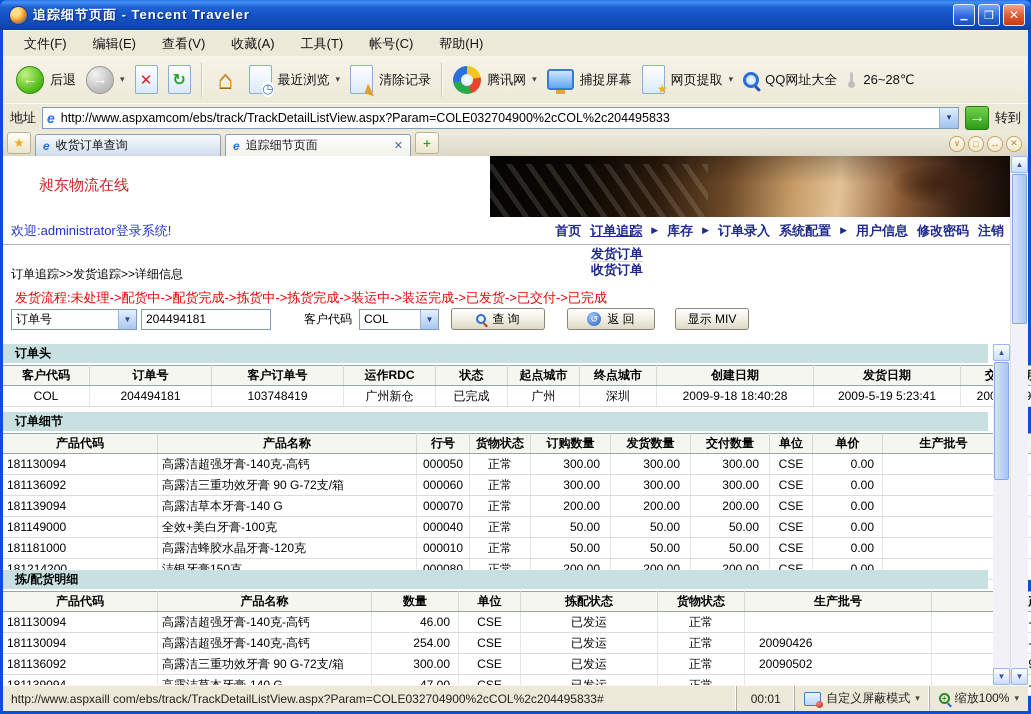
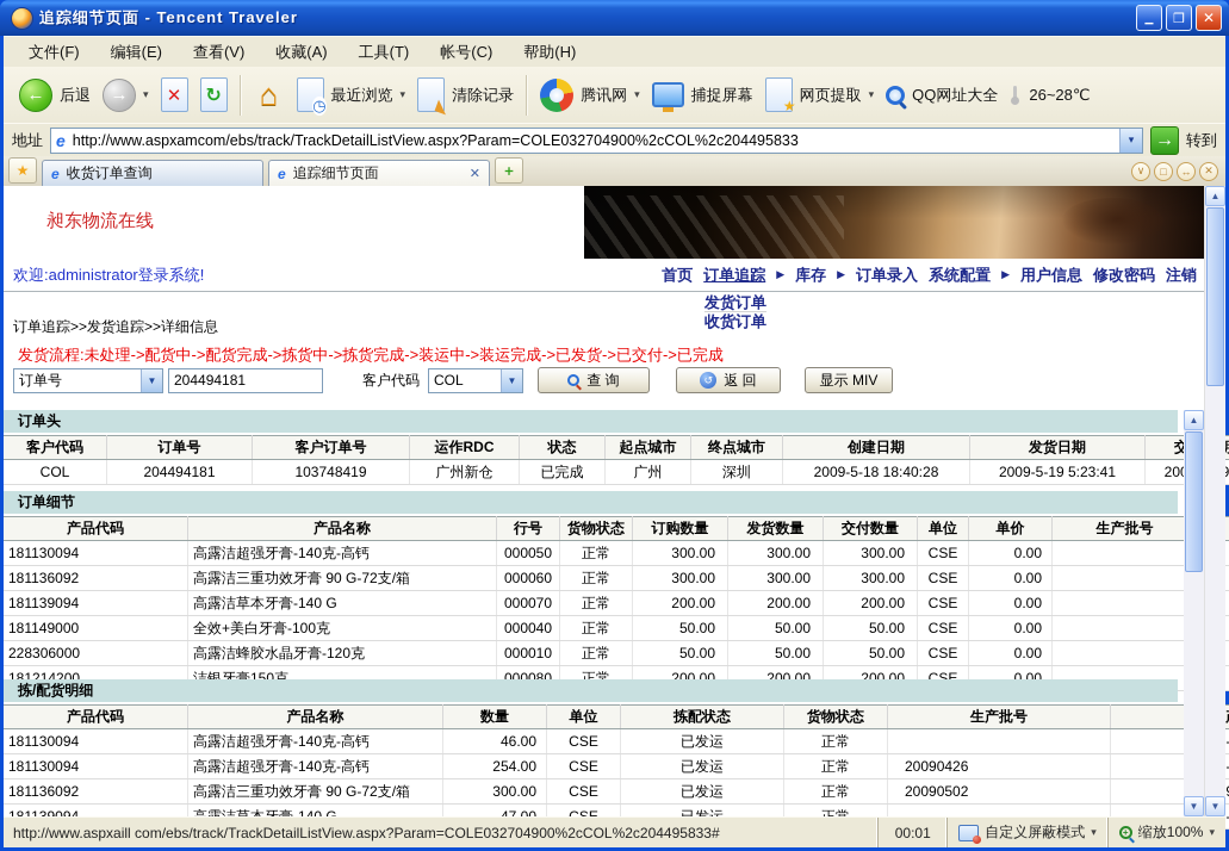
  追踪细节页面 - Tencent Traveler
  文件(F)
  编辑(E)
  查看(V)
  收藏(A)
  工具(T)
  帐号(C)
  帮助(H)
  后退
  最近浏览
  清除记录
  腾讯网
  捕捉屏幕
  网页提取
  QQ网址大全
  26~28℃
  地址
  http://www.aspxamcom/ebs/track/TrackDetailListView.aspx?Param=COLE032704900%2cCOL%2c204495833
  转到
  收货订单查询
  追踪细节页面
  ∨
  □
  ↔
  ✕
  昶东物流在线
  欢迎:administrator登录系统!
  首页
  订单追踪
  库存
  订单录入
  系统配置
  用户信息
  修改密码
  注销
  发货订单
  收货订单
  订单追踪>>发货追踪>>详细信息
  发货流程:未处理->配货中->配货完成->拣货中->拣货完成->装运中->装运完成->已发货->已交付->已完成
  订单号
  204494181
  客户代码
  COL
  查 询
  返 回
  显示 MIV
  订单头
  客户代码	订单号	客户订单号	运作RDC	状态	起点城市	终点城市	创建日期	发货日期	交
- COL	204494181	103748419	广州新仓	已完成	广州	深圳	2009-9-18 18:40:28	2009-5-19 5:23:41	209
+ COL	204494181	103748419	广州新仓	已完成	广州	深圳	2009-5-18 18:40:28	2009-5-19 5:23:41	209
  订单细节
  产品代码	产品名称	行号	货物状态	订购数量	发货数量	交付数量	单位	单价	生产批号
  181130094	高露洁超强牙膏-140克-高钙	000050	正常	300.00	300.00	300.00	CSE	0.00
  181136092	高露洁三重功效牙膏 90 G-72支/箱	000060	正常	300.00	300.00	300.00	CSE	0.00
  181139094	高露洁草本牙膏-140 G	000070	正常	200.00	200.00	200.00	CSE	0.00
  181149000	全效+美白牙膏-100克	000040	正常	50.00	50.00	50.00	CSE	0.00
- 181181000	高露洁蜂胶水晶牙膏-120克	000010	正常	50.00	50.00	50.00	CSE	0.00
+ 228306000	高露洁蜂胶水晶牙膏-120克	000010	正常	50.00	50.00	50.00	CSE	0.00
  181214200	洁银牙膏150克	000080	正常	200.00	200.00	200.00	CSE	0.00
  拣/配货明细
  产品代码	产品名称	数量	单位	拣配状态	货物状态	生产批号
  181130094	高露洁超强牙膏-140克-高钙	46.00	CSE	已发运	正常		-
  181130094	高露洁超强牙膏-140克-高钙	254.00	CSE	已发运	正常	20090426	-
  181136092	高露洁三重功效牙膏 90 G-72支/箱	300.00	CSE	已发运	正常	20090502
  http://www.aspxaill com/ebs/track/TrackDetailListView.aspx?Param=COLE032704900%2cCOL%2c204495833#
  00:01
  自定义屏蔽模式
  缩放100%
